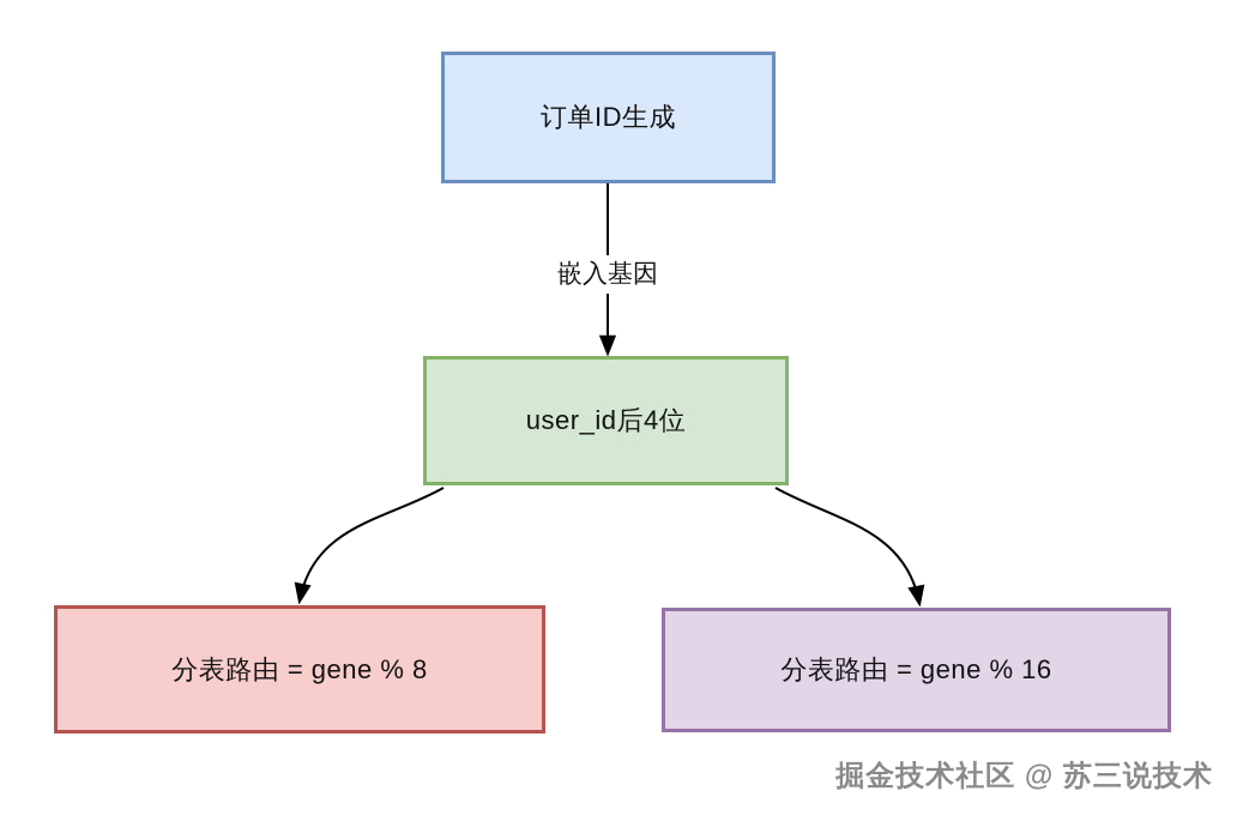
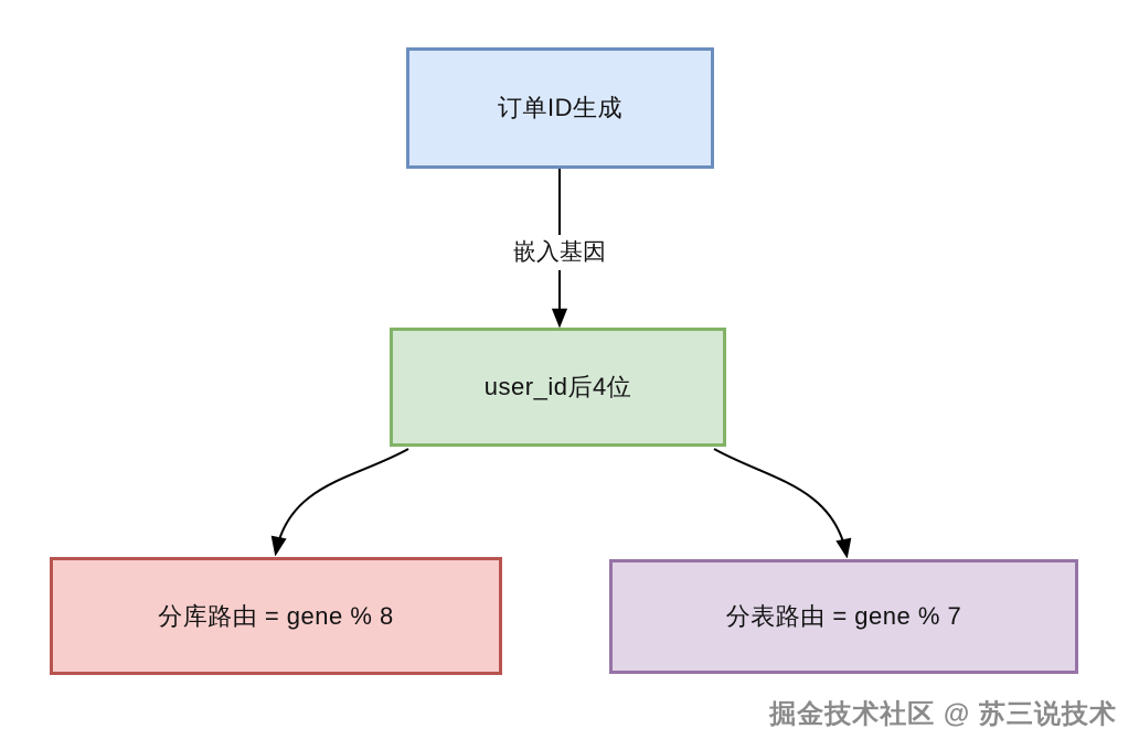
  订单ID生成
  user_id后4位
- 分表路由 = gene % 8
+ 分库路由 = gene % 8
- 分表路由 = gene % 16
+ 分表路由 = gene % 7
  嵌入基因
  掘金技术社区 @ 苏三说技术
